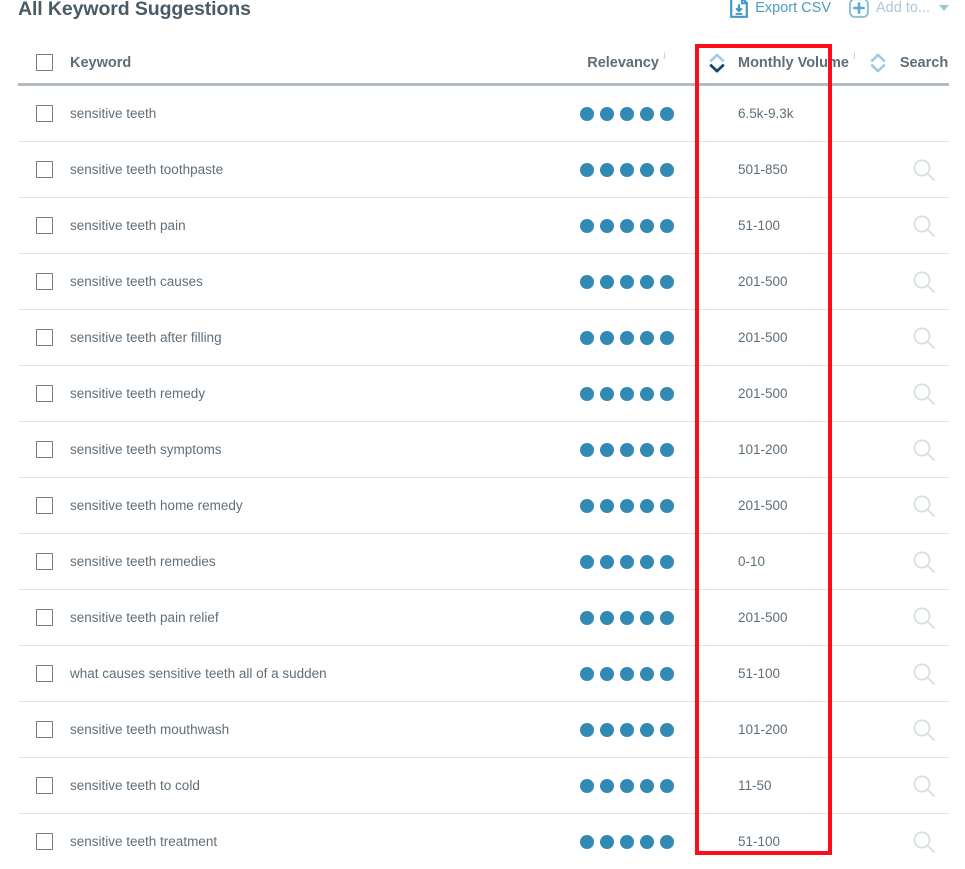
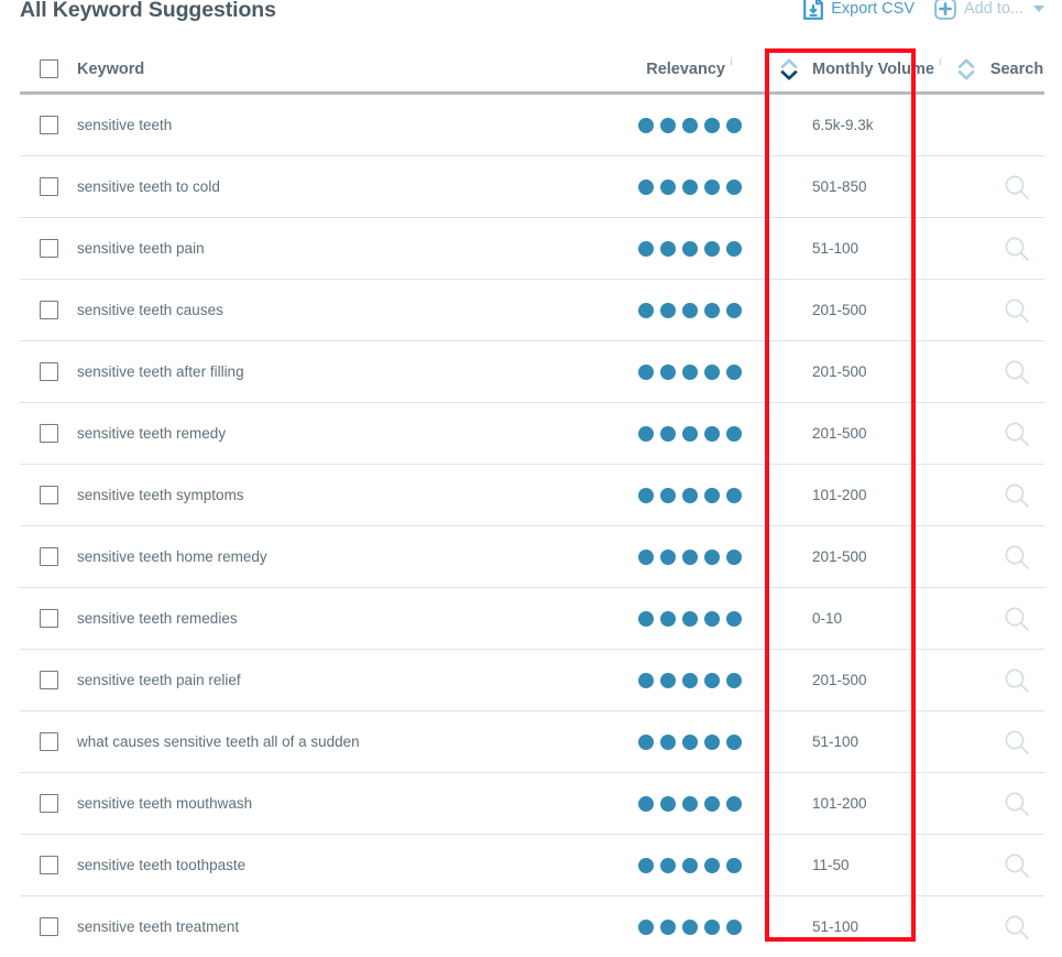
  All Keyword Suggestions
  Export CSV
  Add to...
  Keyword
  Relevancy
  i
  Monthly Volume
  i
  Search
  sensitive teeth
  6.5k-9.3k
- sensitive teeth toothpaste
+ sensitive teeth to cold
  501-850
  sensitive teeth pain
  51-100
  sensitive teeth causes
  201-500
  sensitive teeth after filling
  201-500
  sensitive teeth remedy
  201-500
  sensitive teeth symptoms
  101-200
  sensitive teeth home remedy
  201-500
  sensitive teeth remedies
  0-10
  sensitive teeth pain relief
  201-500
  what causes sensitive teeth all of a sudden
  51-100
  sensitive teeth mouthwash
  101-200
- sensitive teeth to cold
+ sensitive teeth toothpaste
  11-50
  sensitive teeth treatment
  51-100
